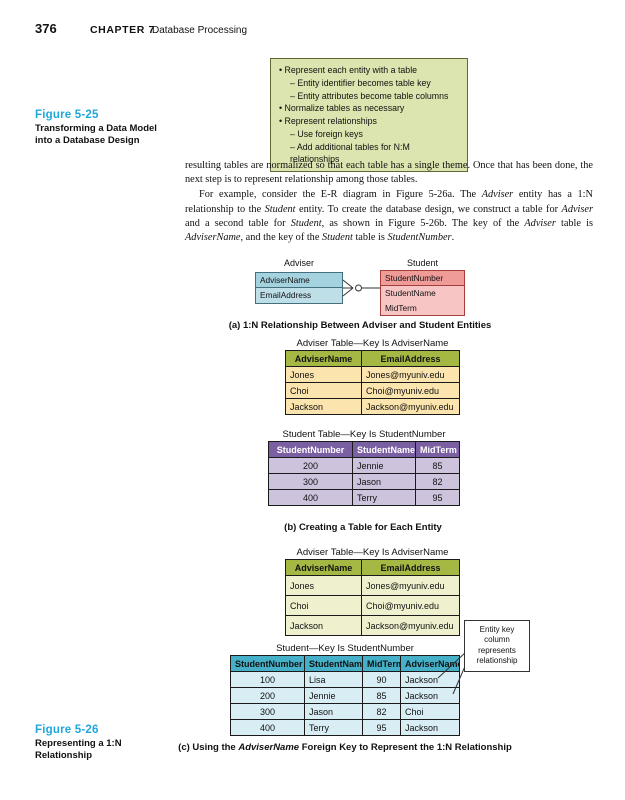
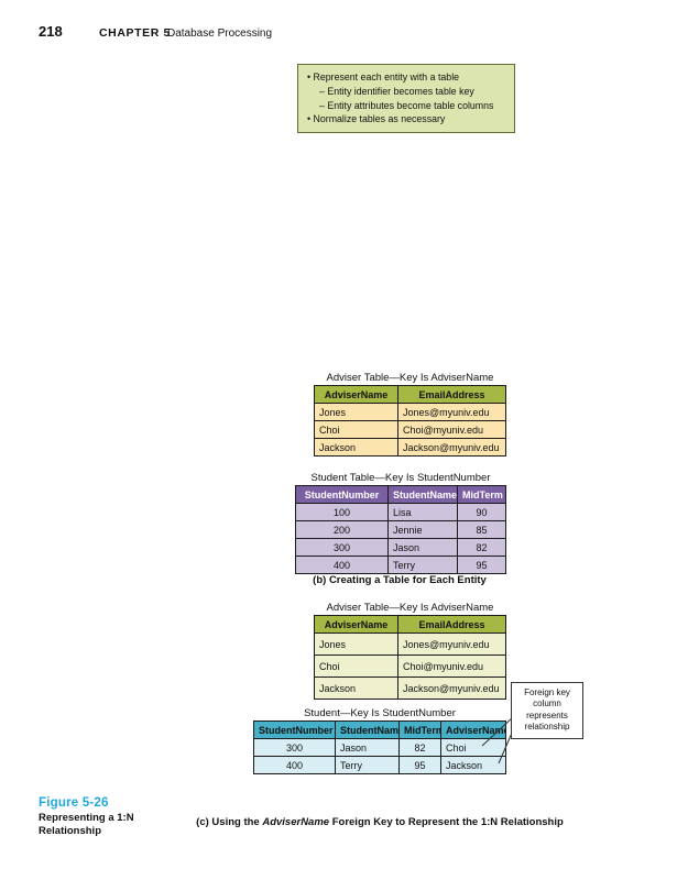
- 376
+ 218
- CHAPTER 7
+ CHAPTER 5
  Database Processing
  • Represent each entity with a table
  – Entity identifier becomes table key
  – Entity attributes become table columns
  • Normalize tables as necessary
- • Represent relationships
- – Use foreign keys
- – Add additional tables for N:M relationships
- Figure 5-25
- Transforming a Data Model into a Database Design
- resulting tables are normalized so that each table has a single theme. Once that has been done, the next step is to represent relationship among those tables.
- For example, consider the E-R diagram in Figure 5-26a. The Adviser entity has a 1:N relationship to the Student entity. To create the database design, we construct a table for Adviser and a second table for Student, as shown in Figure 5-26b. The key of the Adviser table is AdviserName, and the key of the Student table is StudentNumber.
- Adviser
- AdviserName
- EmailAddress
- Student
- StudentNumber
- StudentName
- MidTerm
- (a) 1:N Relationship Between Adviser and Student Entities
  Adviser Table—Key Is AdviserName
  AdviserName	EmailAddress
  Jones	Jones@myuniv.edu
  Choi	Choi@myuniv.edu
  Jackson	Jackson@myuniv.edu
  Student Table—Key Is StudentNumber
  StudentNumber	StudentName	MidTerm
+ 100	Lisa	90
  200	Jennie	85
  300	Jason	82
  400	Terry	95
  (b) Creating a Table for Each Entity
  Adviser Table—Key Is AdviserName
  AdviserName	EmailAddress
  Jones	Jones@myuniv.edu
  Choi	Choi@myuniv.edu
  Jackson	Jackson@myuniv.edu
- Entity key column represents relationship
+ Foreign key column represents relationship
  Student—Key Is StudentNumber
  StudentNumber	StudentNam	MidTerm	AdviserNa
- 100	Lisa	90	Jackson
- 200	Jennie	85	Jackson
  300	Jason	82	Choi
  400	Terry	95	Jackson
  (c) Using the AdviserName Foreign Key to Represent the 1:N Relationship
  Figure 5-26
  Representing a 1:N Relationship
